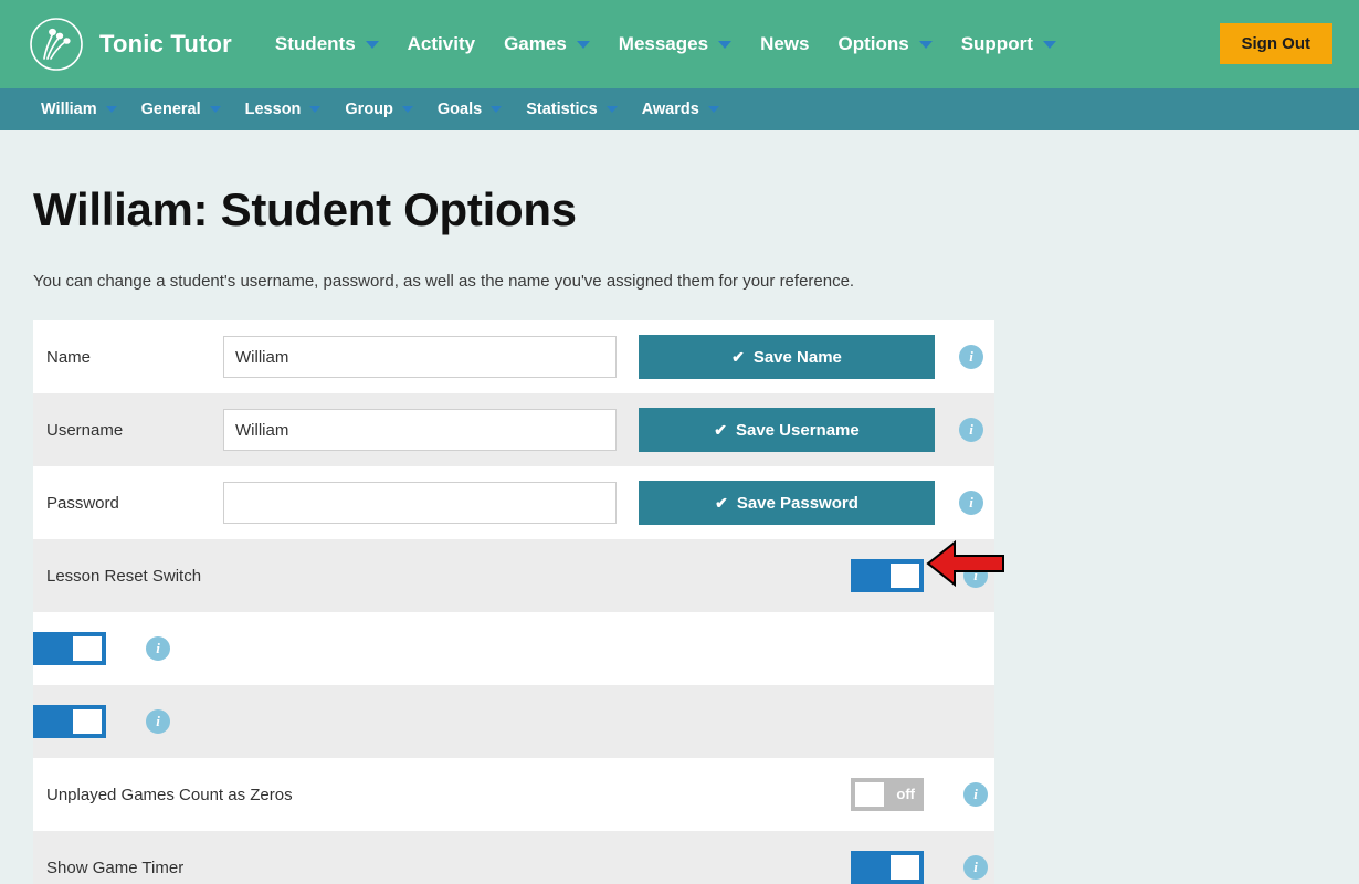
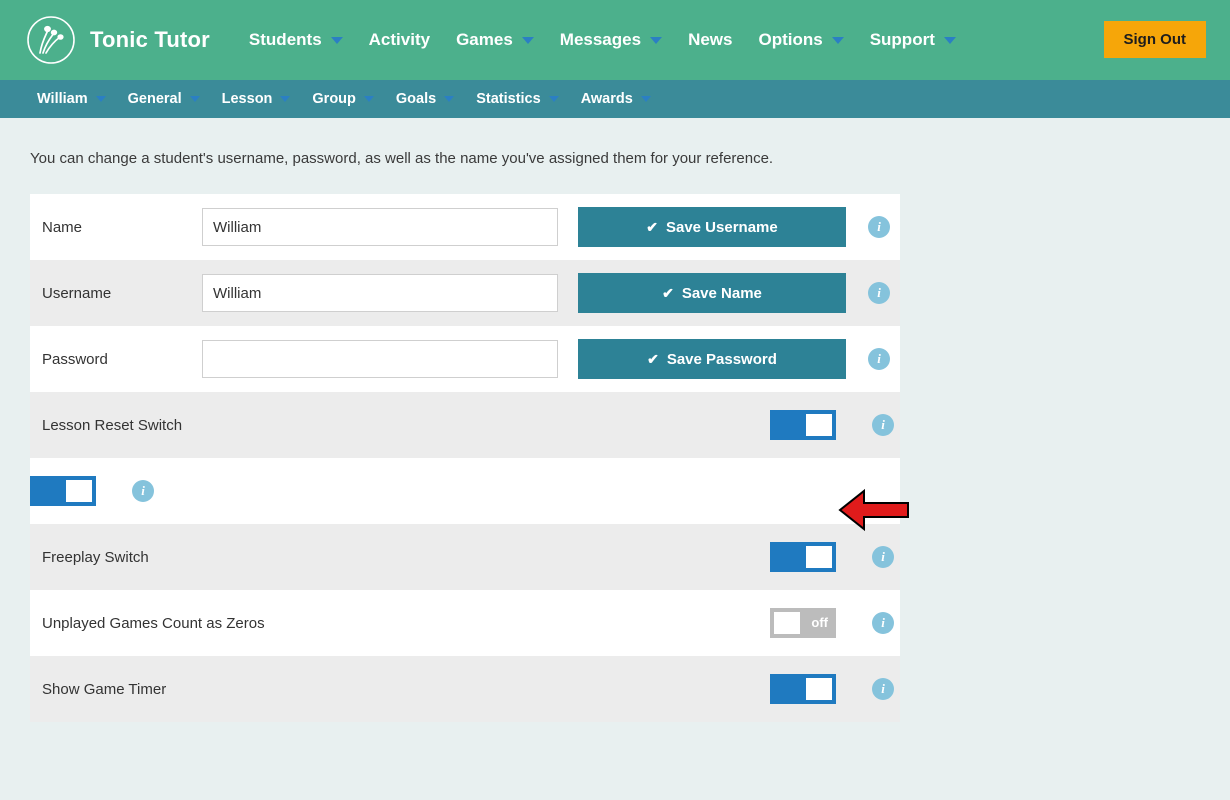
  Tonic Tutor
  Students
  Activity
  Games
  Messages
  News
  Options
  Support
  Sign Out
  William
  General
  Lesson
  Group
  Goals
  Statistics
  Awards
- William: Student Options
  You can change a student's username, password, as well as the name you've assigned them for your reference.
  Name
  William
  ✔
- Save Name
+ Save Username
  i
  Username
  William
  ✔
- Save Username
+ Save Name
  i
  Password
  ✔
  Save Password
  i
  Lesson Reset Switch
  i
  i
+ Freeplay Switch
  i
  Unplayed Games Count as Zeros
  off
  i
  Show Game Timer
  i
